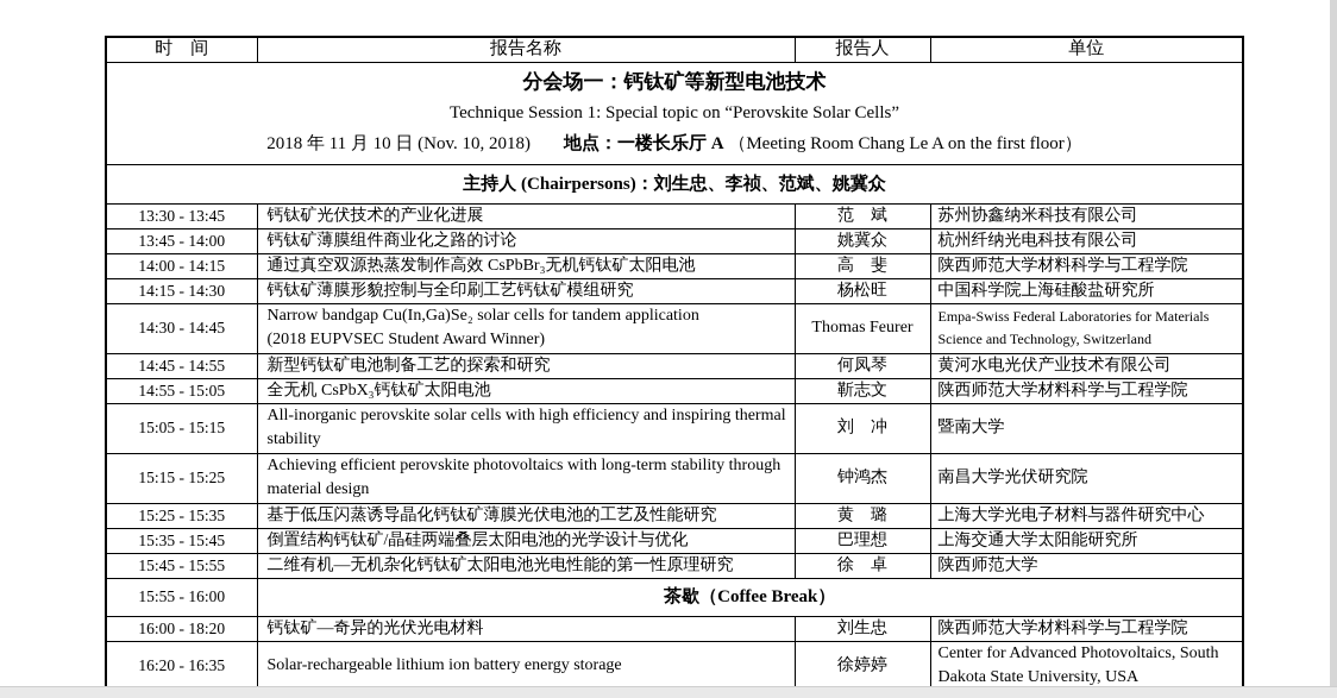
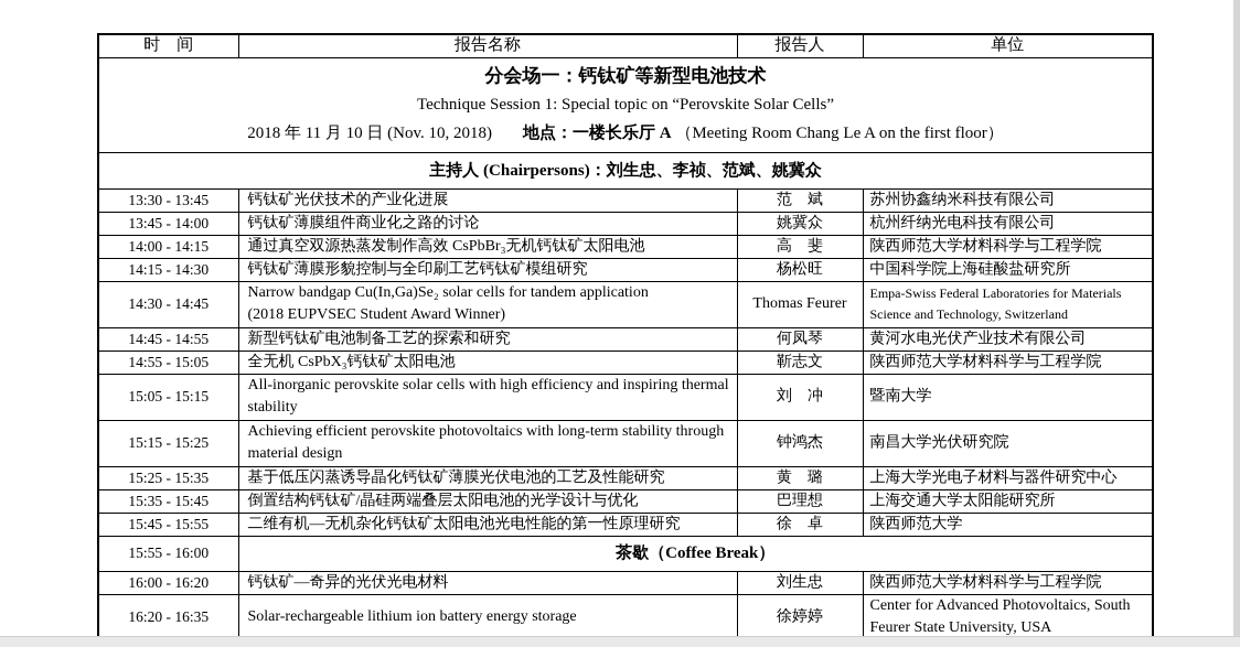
  分会场一：钙钛矿等新型电池技术 Technique Session 1: Special topic on “Perovskite Solar Cells” 2018 年 11 月 10 日 (Nov. 10, 2018) 地点：一楼长乐厅 A （Meeting Room Chang Le A on the first floor）
  主持人 (Chairpersons)：刘生忠、李祯、范斌、姚冀众
  时 间	报告名称	报告人	单位
  13:30 - 13:45	钙钛矿光伏技术的产业化进展	范 斌	苏州协鑫纳米科技有限公司
  13:45 - 14:00	钙钛矿薄膜组件商业化之路的讨论	姚冀众	杭州纤纳光电科技有限公司
  14:00 - 14:15	通过真空双源热蒸发制作高效 CsPbBr₃无机钙钛矿太阳电池	高 斐	陕西师范大学材料科学与工程学院
  14:15 - 14:30	钙钛矿薄膜形貌控制与全印刷工艺钙钛矿模组研究	杨松旺	中国科学院上海硅酸盐研究所
  14:30 - 14:45	Narrow bandgap Cu(In,Ga)Se₂ solar cells for tandem application (2018 EUPVSEC Student Award Winner)	Thomas Feurer	Empa-Swiss Federal Laboratories for Materials Science and Technology, Switzerland
  14:45 - 14:55	新型钙钛矿电池制备工艺的探索和研究	何凤琴	黄河水电光伏产业技术有限公司
  14:55 - 15:05	全无机 CsPbX₃钙钛矿太阳电池	靳志文	陕西师范大学材料科学与工程学院
  15:05 - 15:15	All-inorganic perovskite solar cells with high efficiency and inspiring thermal stability	刘 冲	暨南大学
  15:15 - 15:25	Achieving efficient perovskite photovoltaics with long-term stability through material design	钟鸿杰	南昌大学光伏研究院
  15:25 - 15:35	基于低压闪蒸诱导晶化钙钛矿薄膜光伏电池的工艺及性能研究	黄 璐	上海大学光电子材料与器件研究中心
  15:35 - 15:45	倒置结构钙钛矿/晶硅两端叠层太阳电池的光学设计与优化	巴理想	上海交通大学太阳能研究所
  15:45 - 15:55	二维有机—无机杂化钙钛矿太阳电池光电性能的第一性原理研究	徐 卓	陕西师范大学
  15:55 - 16:00	茶歇（Coffee Break）
- 16:00 - 18:20	钙钛矿—奇异的光伏光电材料	刘生忠	陕西师范大学材料科学与工程学院
+ 16:00 - 16:20	钙钛矿—奇异的光伏光电材料	刘生忠	陕西师范大学材料科学与工程学院
- 16:20 - 16:35	Solar-rechargeable lithium ion battery energy storage	徐婷婷	Center for Advanced Photovoltaics, South Dakota State University, USA
+ 16:20 - 16:35	Solar-rechargeable lithium ion battery energy storage	徐婷婷	Center for Advanced Photovoltaics, South Feurer State University, USA
